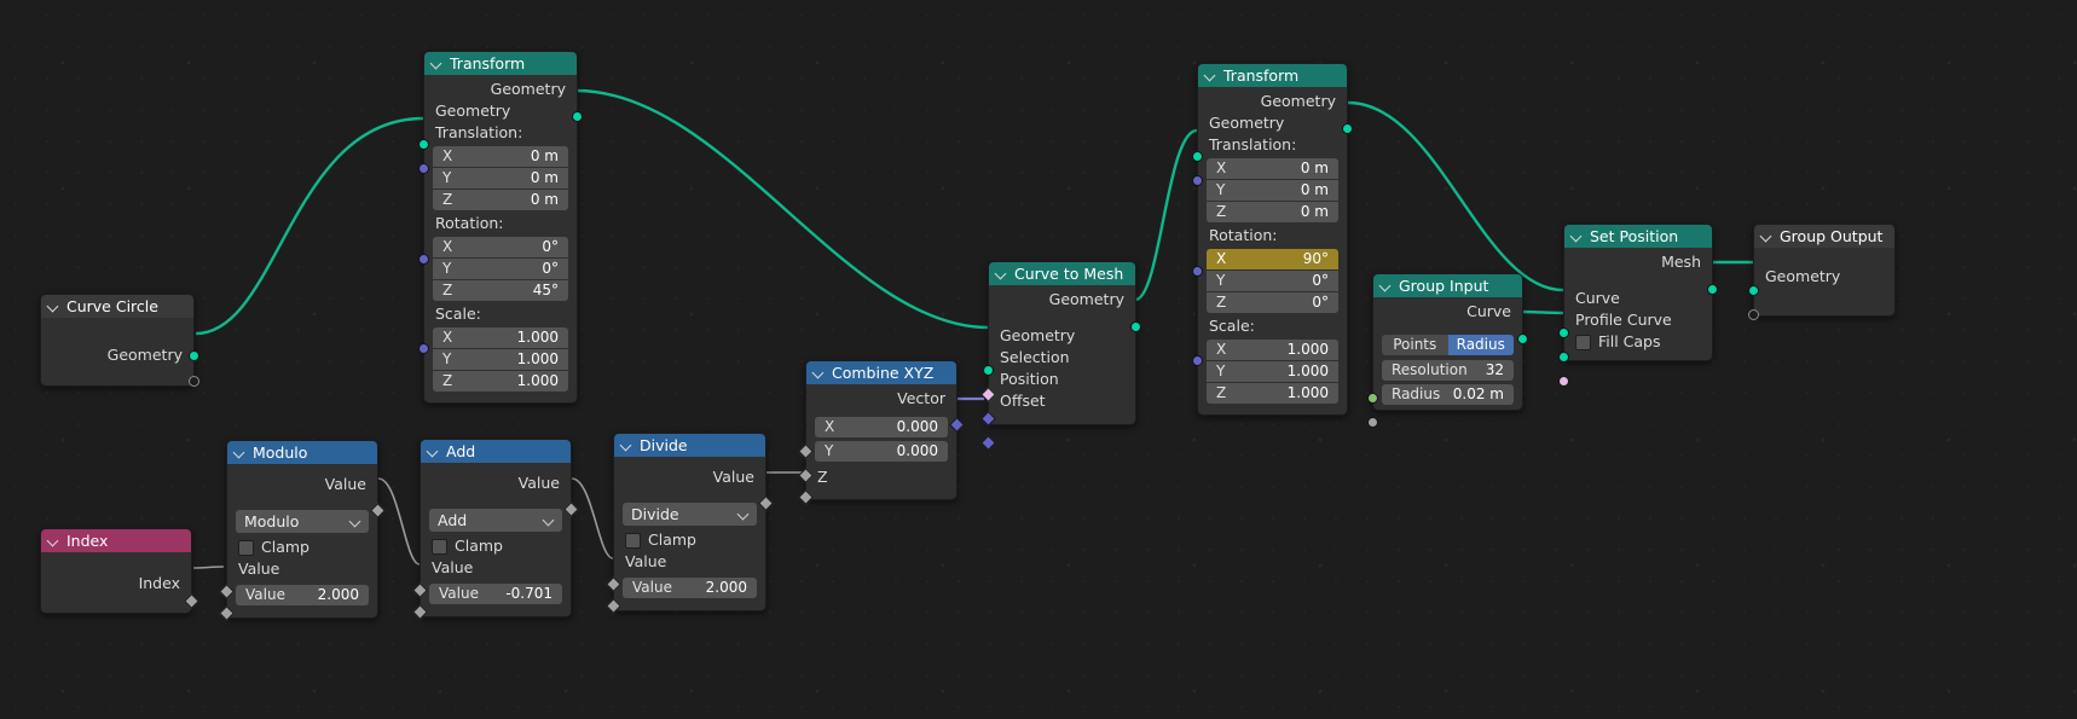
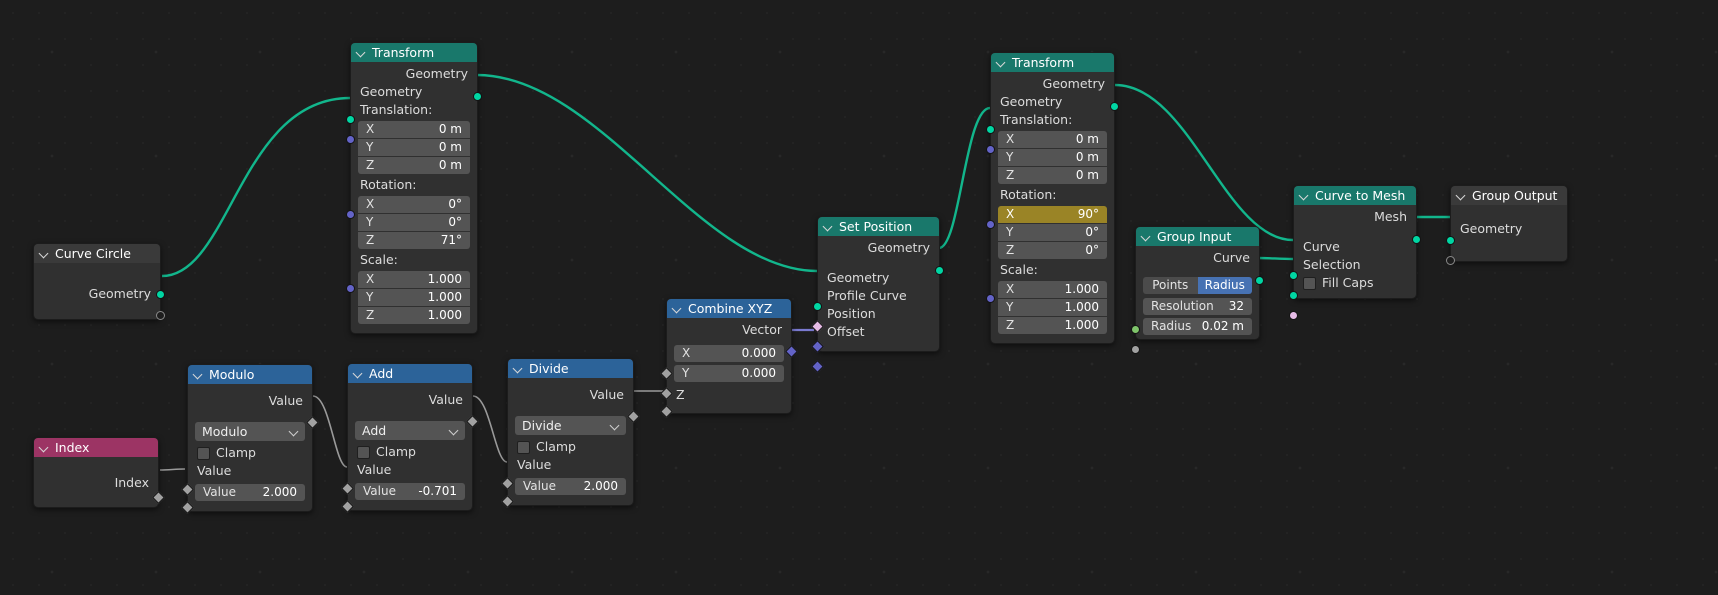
  Curve Circle
  Geometry
  Transform
  Geometry
  Geometry
  Translation:
  X
  0 m
  Y
  0 m
  Z
  0 m
  Rotation:
  X
  0°
  Y
  0°
  Z
- 45°
+ 71°
  Scale:
  X
  1.000
  Y
  1.000
  Z
  1.000
  Transform
  Geometry
  Geometry
  Translation:
  X
  0 m
  Y
  0 m
  Z
  0 m
  Rotation:
  X
  90°
  Y
  0°
  Z
  0°
  Scale:
  X
  1.000
  Y
  1.000
  Z
  1.000
- Curve to Mesh
+ Set Position
  Geometry
  Geometry
- Selection
+ Profile Curve
  Position
  Offset
  Combine XYZ
  Vector
  X
  0.000
  Y
  0.000
  Z
  Group Input
  Curve
  Points
  Radius
  Resolution
  32
  Radius
  0.02 m
- Set Position
+ Curve to Mesh
  Mesh
  Curve
- Profile Curve
+ Selection
  Fill Caps
  Group Output
  Geometry
  Index
  Index
  Modulo
  Value
  Modulo
  Clamp
  Value
  Value
  2.000
  Add
  Value
  Add
  Clamp
  Value
  Value
  -0.701
  Divide
  Value
  Divide
  Clamp
  Value
  Value
  2.000
